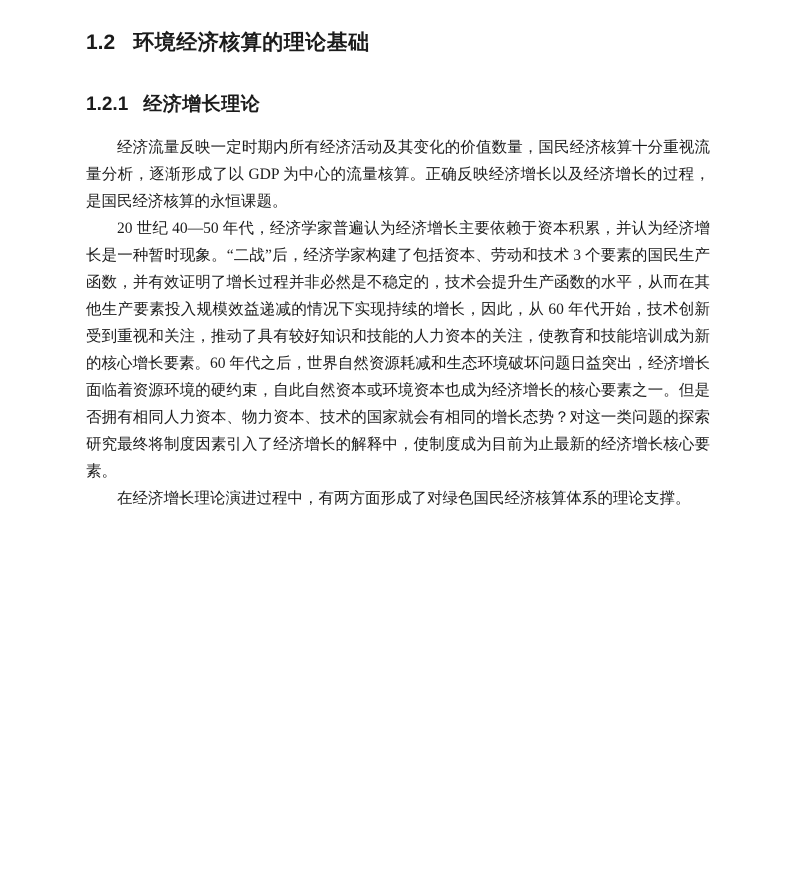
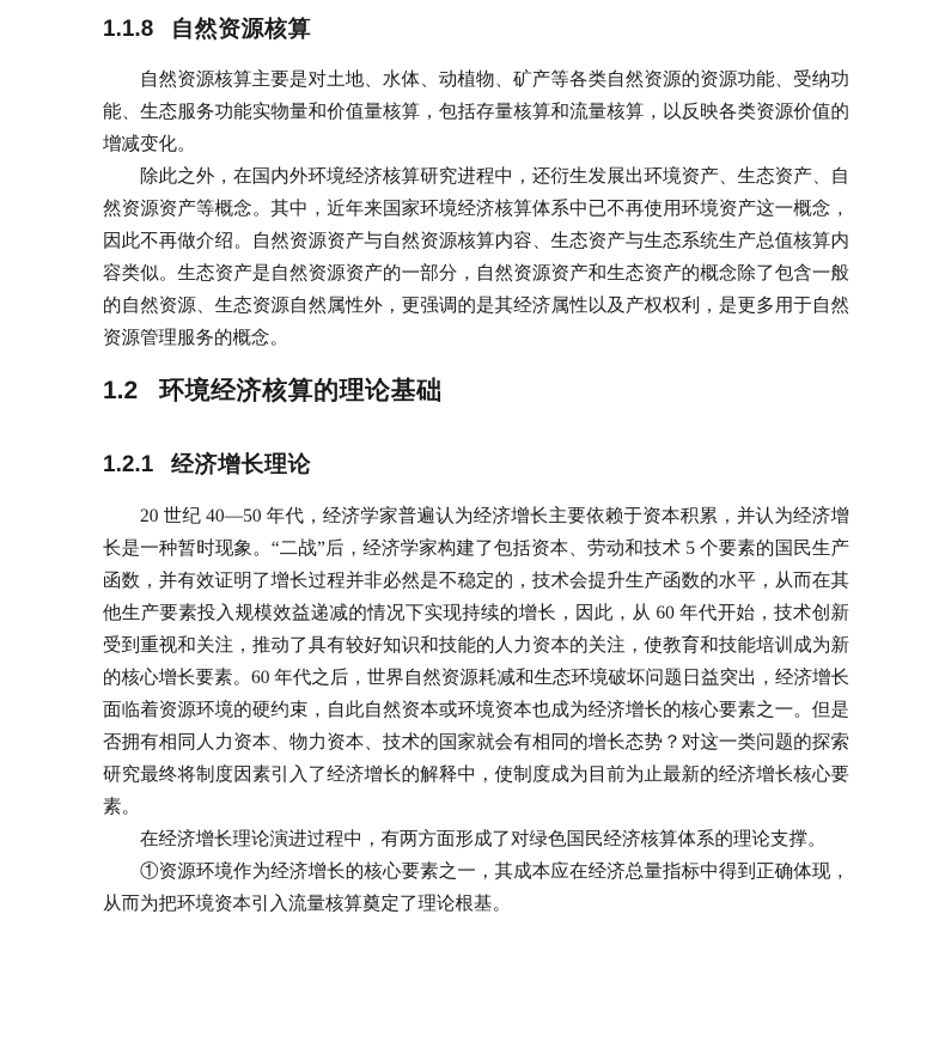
+ 1.1.8 自然资源核算
+ 自然资源核算主要是对土地、水体、动植物、矿产等各类自然资源的资源功能、受纳功能、生态服务功能实物量和价值量核算，包括存量核算和流量核算，以反映各类资源价值的增减变化。
+ 除此之外，在国内外环境经济核算研究进程中，还衍生发展出环境资产、生态资产、自然资源资产等概念。其中，近年来国家环境经济核算体系中已不再使用环境资产这一概念，因此不再做介绍。自然资源资产与自然资源核算内容、生态资产与生态系统生产总值核算内容类似。生态资产是自然资源资产的一部分，自然资源资产和生态资产的概念除了包含一般的自然资源、生态资源自然属性外，更强调的是其经济属性以及产权权利，是更多用于自然资源管理服务的概念。
  1.2 环境经济核算的理论基础
  1.2.1 经济增长理论
- 经济流量反映一定时期内所有经济活动及其变化的价值数量，国民经济核算十分重视流量分析，逐渐形成了以 GDP 为中心的流量核算。正确反映经济增长以及经济增长的过程，是国民经济核算的永恒课题。
- 20 世纪 40—50 年代，经济学家普遍认为经济增长主要依赖于资本积累，并认为经济增长是一种暂时现象。“二战”后，经济学家构建了包括资本、劳动和技术 3 个要素的国民生产函数，并有效证明了增长过程并非必然是不稳定的，技术会提升生产函数的水平，从而在其他生产要素投入规模效益递减的情况下实现持续的增长，因此，从 60 年代开始，技术创新受到重视和关注，推动了具有较好知识和技能的人力资本的关注，使教育和技能培训成为新的核心增长要素。60 年代之后，世界自然资源耗减和生态环境破坏问题日益突出，经济增长面临着资源环境的硬约束，自此自然资本或环境资本也成为经济增长的核心要素之一。但是否拥有相同人力资本、物力资本、技术的国家就会有相同的增长态势？对这一类问题的探索研究最终将制度因素引入了经济增长的解释中，使制度成为目前为止最新的经济增长核心要素。
+ 20 世纪 40—50 年代，经济学家普遍认为经济增长主要依赖于资本积累，并认为经济增长是一种暂时现象。“二战”后，经济学家构建了包括资本、劳动和技术 5 个要素的国民生产函数，并有效证明了增长过程并非必然是不稳定的，技术会提升生产函数的水平，从而在其他生产要素投入规模效益递减的情况下实现持续的增长，因此，从 60 年代开始，技术创新受到重视和关注，推动了具有较好知识和技能的人力资本的关注，使教育和技能培训成为新的核心增长要素。60 年代之后，世界自然资源耗减和生态环境破坏问题日益突出，经济增长面临着资源环境的硬约束，自此自然资本或环境资本也成为经济增长的核心要素之一。但是否拥有相同人力资本、物力资本、技术的国家就会有相同的增长态势？对这一类问题的探索研究最终将制度因素引入了经济增长的解释中，使制度成为目前为止最新的经济增长核心要素。
  在经济增长理论演进过程中，有两方面形成了对绿色国民经济核算体系的理论支撑。
+ ①资源环境作为经济增长的核心要素之一，其成本应在经济总量指标中得到正确体现，从而为把环境资本引入流量核算奠定了理论根基。
